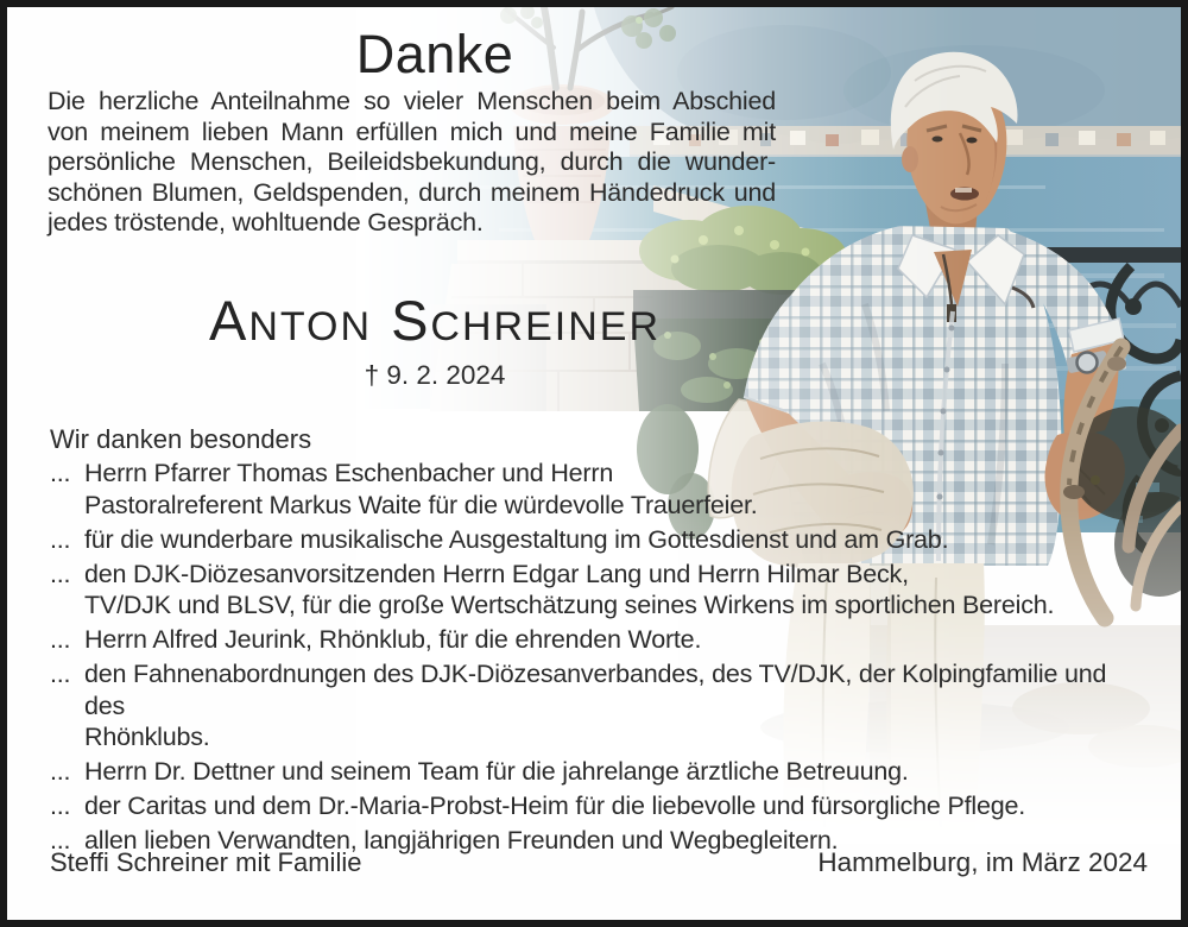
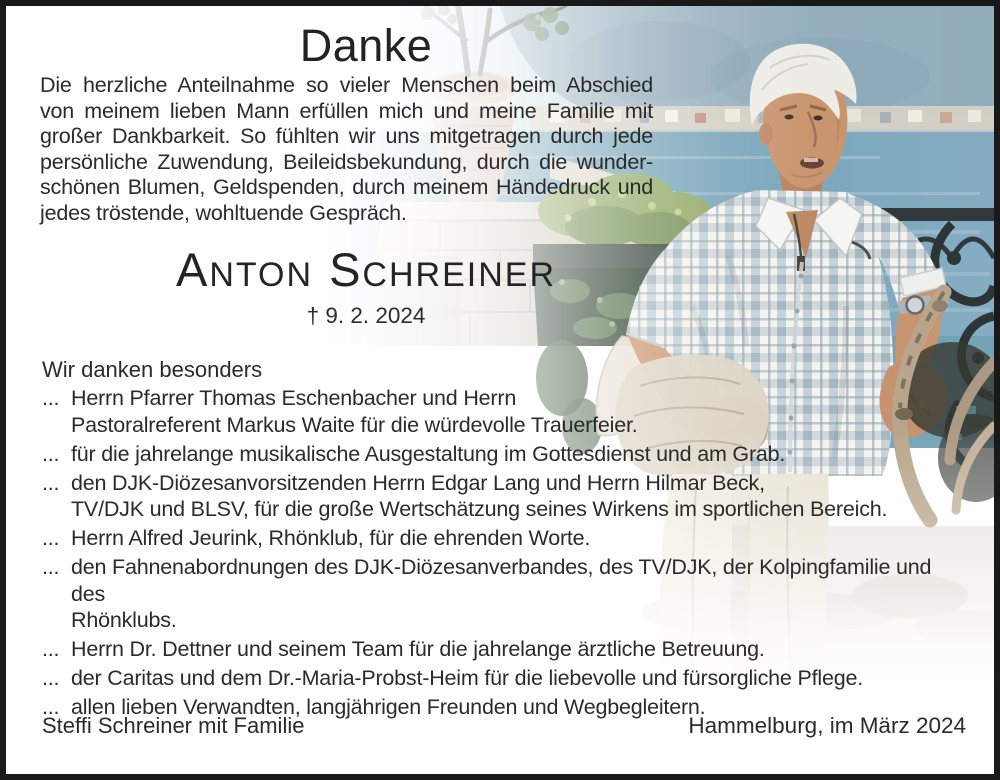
  Danke
  Die herzliche Anteilnahme so vieler Menschen beim Abschied
  von meinem lieben Mann erfüllen mich und meine Familie mit
+ großer Dankbarkeit. So fühlten wir uns mitgetragen durch jede
- persönliche Menschen, Beileidsbekundung, durch die wunder-
+ persönliche Zuwendung, Beileidsbekundung, durch die wunder-
  schönen Blumen, Geldspenden, durch meinem Händedruck und
  jedes tröstende, wohltuende Gespräch.
  ANTON SCHREINER
  † 9. 2. 2024
  Wir danken besonders
  ...
  Herrn Pfarrer Thomas Eschenbacher und Herrn
  Pastoralreferent Markus Waite für die würdevolle Trauerfeier.
  ...
- für die wunderbare musikalische Ausgestaltung im Gottesdienst und am Grab.
+ für die jahrelange musikalische Ausgestaltung im Gottesdienst und am Grab.
  ...
  den DJK-Diözesanvorsitzenden Herrn Edgar Lang und Herrn Hilmar Beck,
  TV/DJK und BLSV, für die große Wertschätzung seines Wirkens im sportlichen Bereich.
  ...
  Herrn Alfred Jeurink, Rhönklub, für die ehrenden Worte.
  ...
  den Fahnenabordnungen des DJK-Diözesanverbandes, des TV/DJK, der Kolpingfamilie und des
  Rhönklubs.
  ...
  Herrn Dr. Dettner und seinem Team für die jahrelange ärztliche Betreuung.
  ...
  der Caritas und dem Dr.-Maria-Probst-Heim für die liebevolle und fürsorgliche Pflege.
  ...
  allen lieben Verwandten, langjährigen Freunden und Wegbegleitern.
  Steffi Schreiner mit Familie
  Hammelburg, im März 2024
